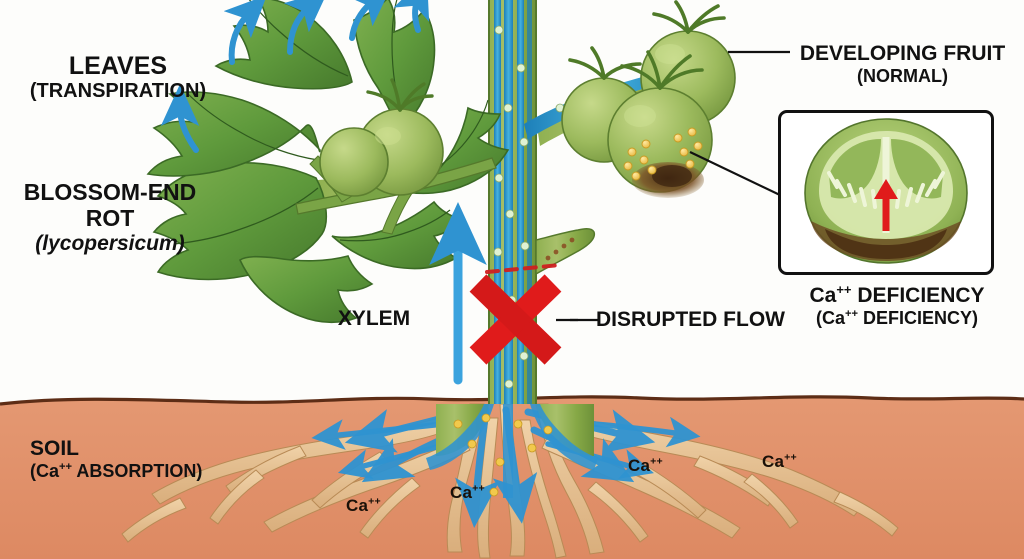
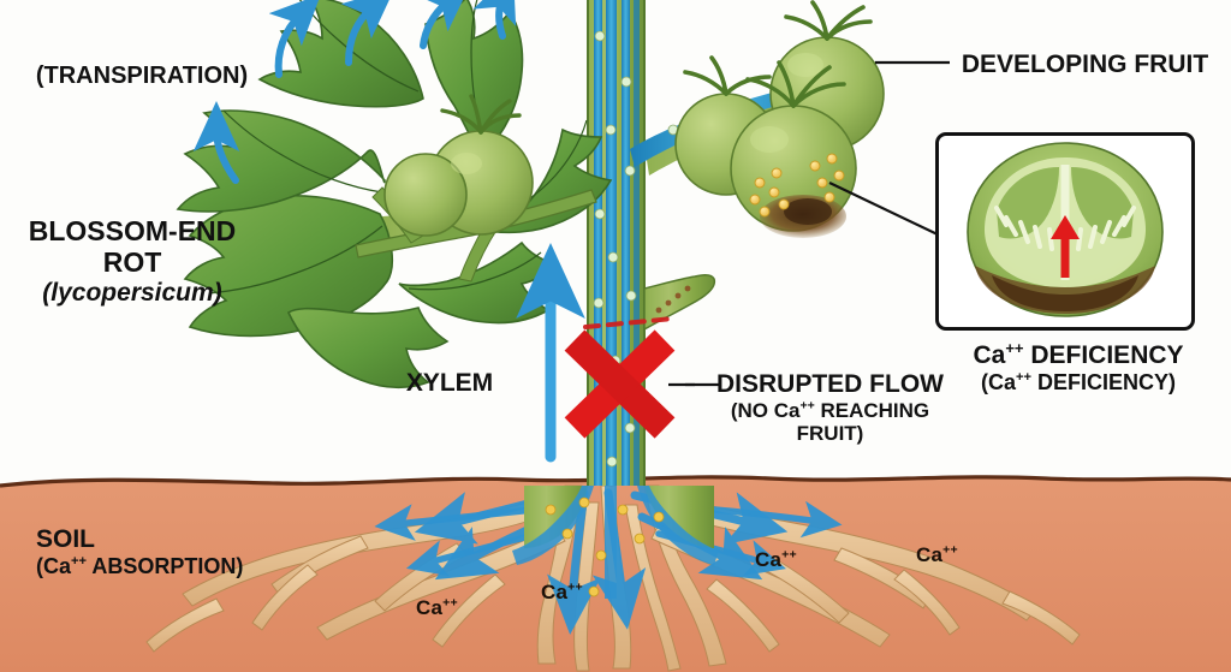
- LEAVES
  (TRANSPIRATION)
  BLOSSOM-END
  ROT
  (lycopersicum)
  XYLEM
  DISRUPTED FLOW
+ (NO Ca++ REACHING FRUIT)
  DEVELOPING FRUIT
- (NORMAL)
  Ca++ DEFICIENCY
  (Ca++ DEFICIENCY)
  SOIL
  (Ca++ ABSORPTION)
  Ca++
  Ca++
  Ca++
  Ca++
